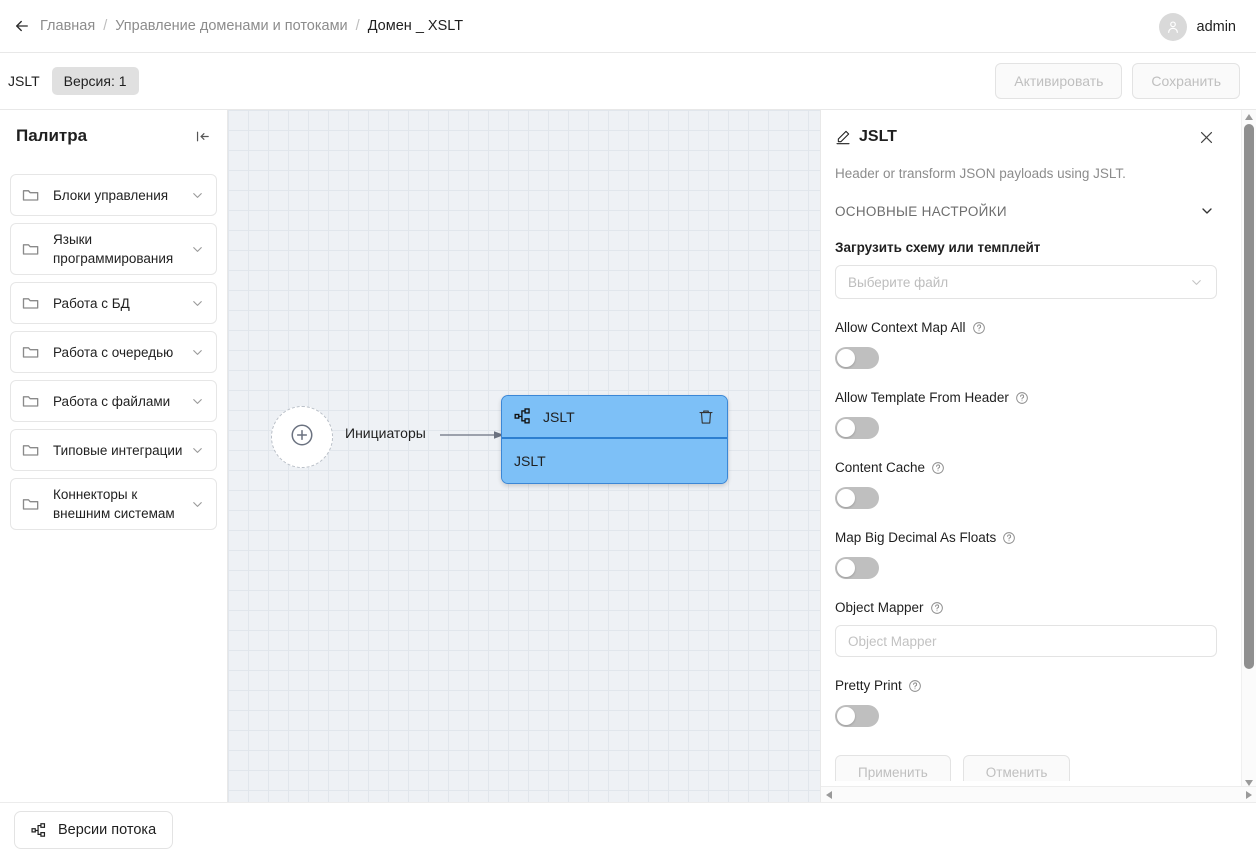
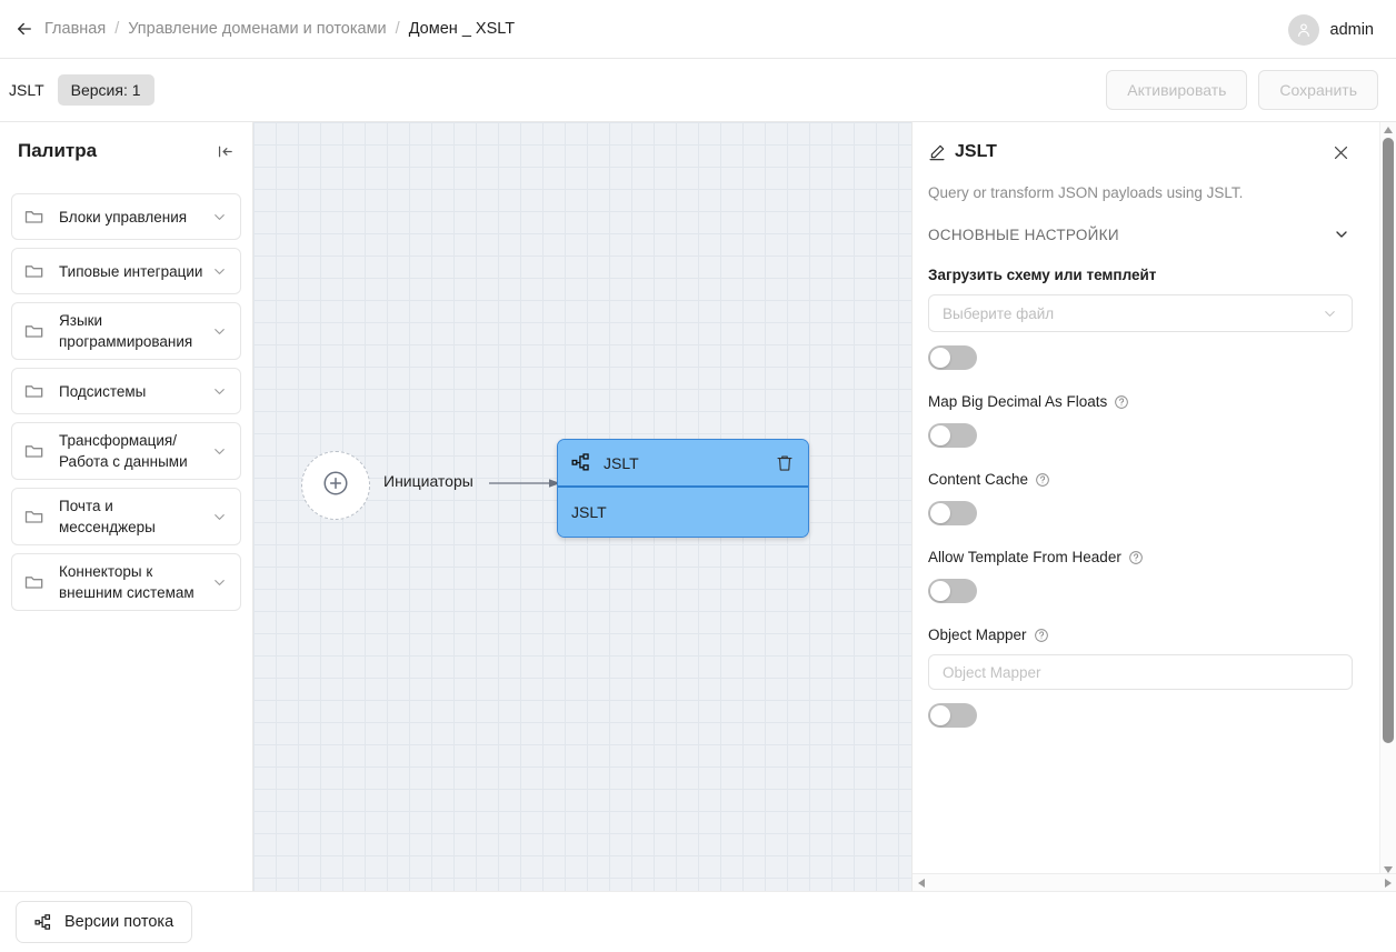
  Главная
  /
  Управление доменами и потоками
  /
  Домен _ XSLT
  admin
  JSLT
  Версия: 1
  Активировать
  Сохранить
  Палитра
  Блоки управления
- Языки программирования
+ Типовые интеграции
- Работа с БД
- Работа с очередью
- Работа с файлами
- Типовые интеграции
+ Языки программирования
+ Подсистемы
+ Трансформация/Работа с данными
+ Почта и мессенджеры
  Коннекторы к внешним системам
  Инициаторы
  JSLT
  JSLT
  JSLT
- Header or transform JSON payloads using JSLT.
+ Query or transform JSON payloads using JSLT.
  ОСНОВНЫЕ НАСТРОЙКИ
  Загрузить схему или темплейт
  Выберите файл
- Allow Context Map All
- Allow Template From Header
+ Map Big Decimal As Floats
  Content Cache
- Map Big Decimal As Floats
+ Allow Template From Header
  Object Mapper
  Object Mapper
- Pretty Print
- Применить
- Отменить
  Версии потока
